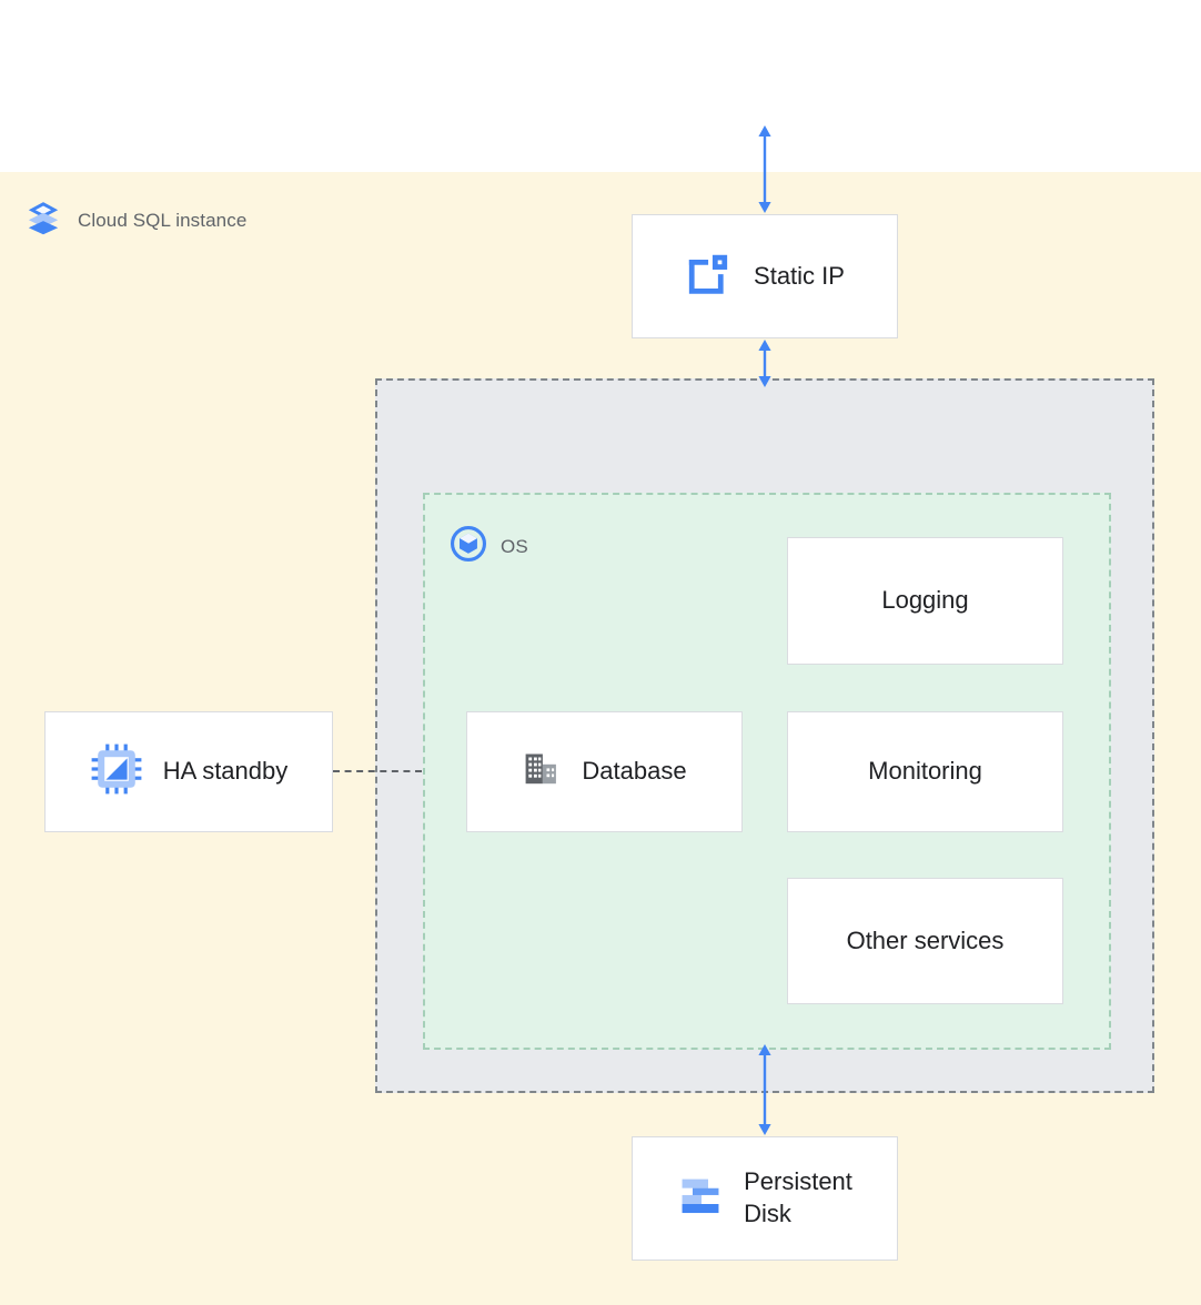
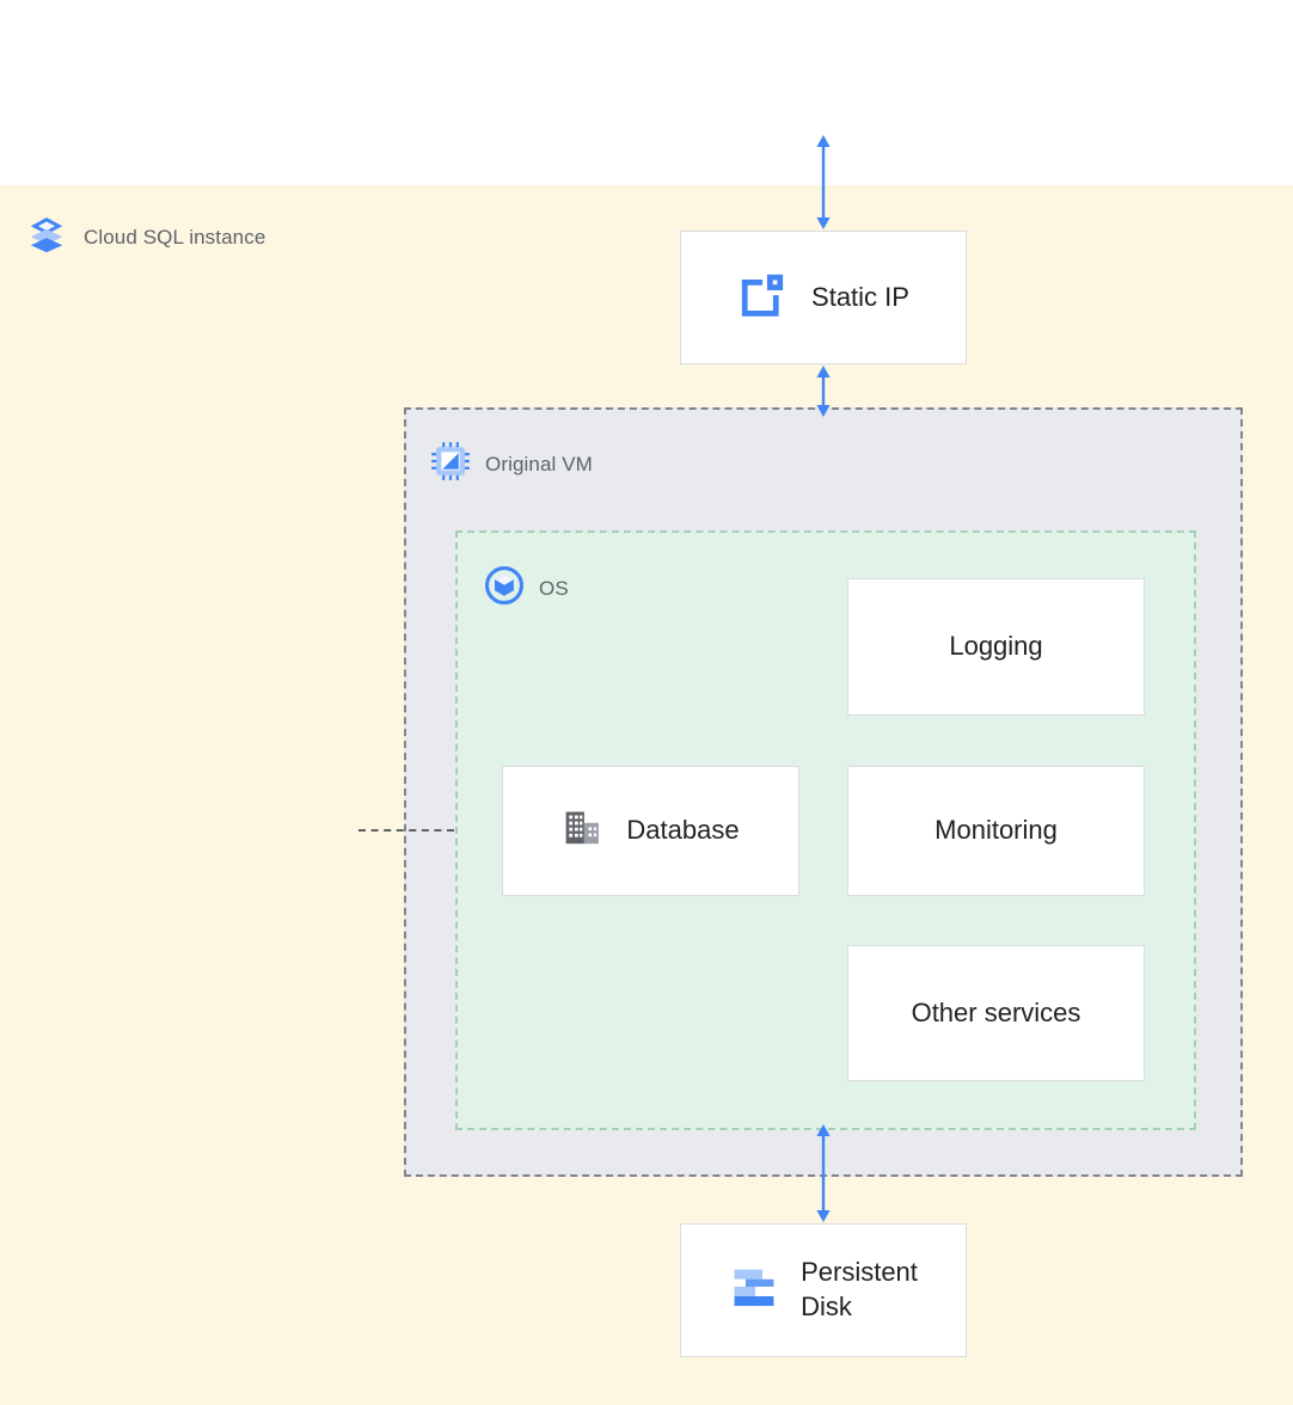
  Cloud SQL instance
+ Original VM
  OS
  Static IP
- HA standby
  Database
  Logging
  Monitoring
  Other services
  Persistent
  Disk
